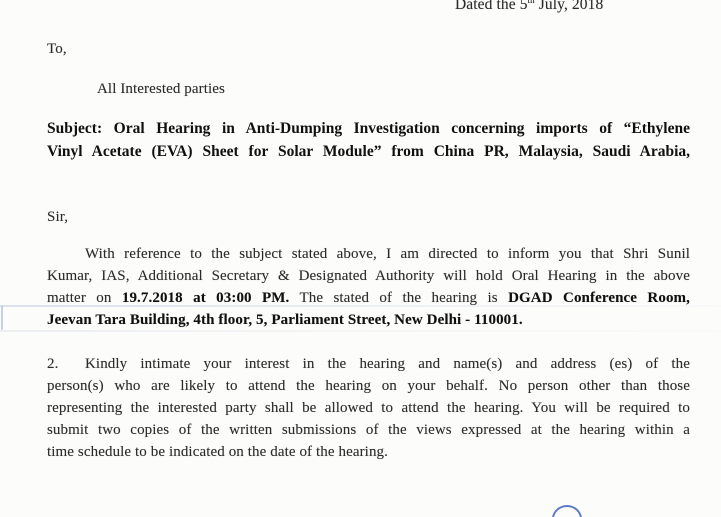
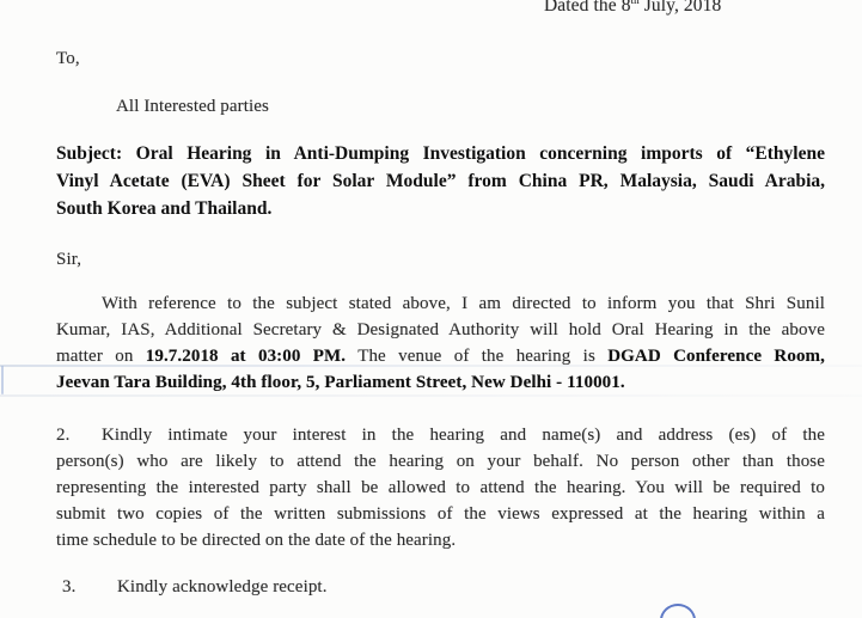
- Dated the 5 July, 2018
+ Dated the 8 July, 2018
  To,
  All Interested parties
  Subject: Oral Hearing in Anti-Dumping Investigation concerning imports of “Ethylene
  Vinyl Acetate (EVA) Sheet for Solar Module” from China PR, Malaysia, Saudi Arabia,
+ South Korea and Thailand.
  Sir,
  With reference to the subject stated above, I am directed to inform you that Shri Sunil
  Kumar, IAS, Additional Secretary & Designated Authority will hold Oral Hearing in the above
- matter on 19.7.2018 at 03:00 PM. The stated of the hearing is DGAD Conference Room,
+ matter on 19.7.2018 at 03:00 PM. The venue of the hearing is DGAD Conference Room,
  Jeevan Tara Building, 4th floor, 5, Parliament Street, New Delhi - 110001.
  2. Kindly intimate your interest in the hearing and name(s) and address (es) of the
  person(s) who are likely to attend the hearing on your behalf. No person other than those
  representing the interested party shall be allowed to attend the hearing. You will be required to
  submit two copies of the written submissions of the views expressed at the hearing within a
- time schedule to be indicated on the date of the hearing.
+ time schedule to be directed on the date of the hearing.
+ 3. Kindly acknowledge receipt.
